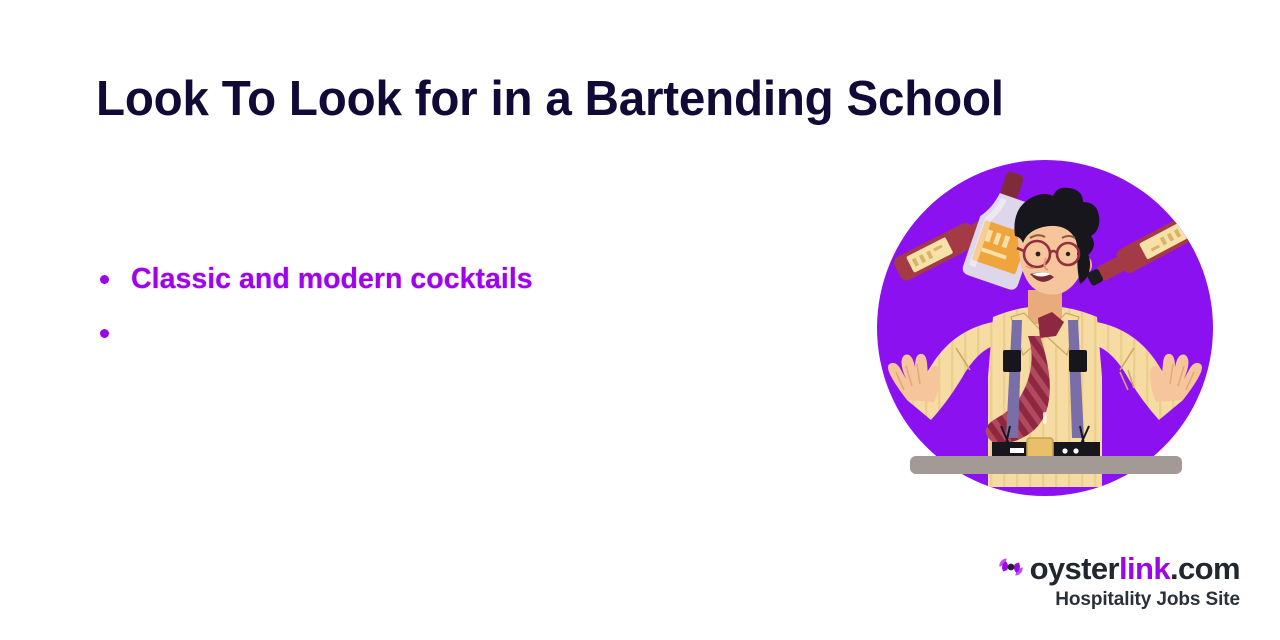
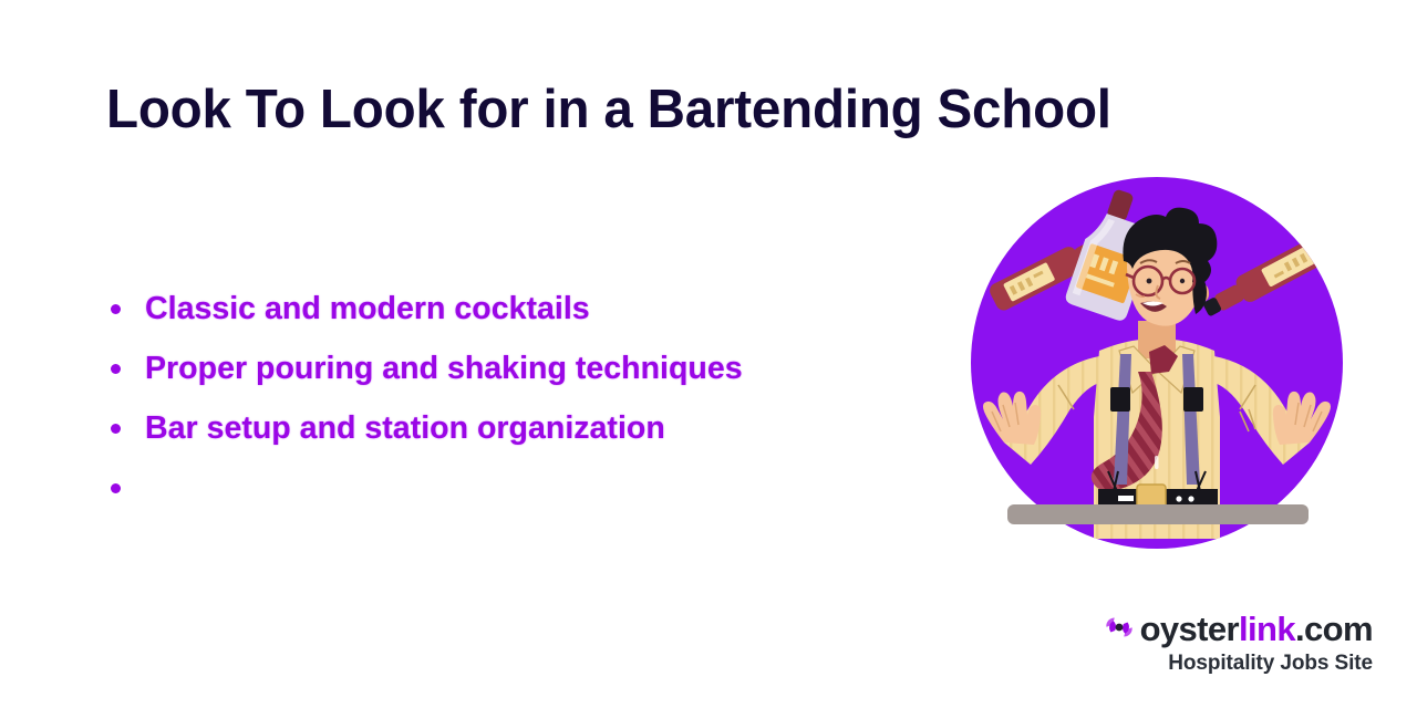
  Look To Look for in a Bartending School
  Classic and modern cocktails
+ Proper pouring and shaking techniques
+ Bar setup and station organization
  oysterlink.com
  Hospitality Jobs Site
